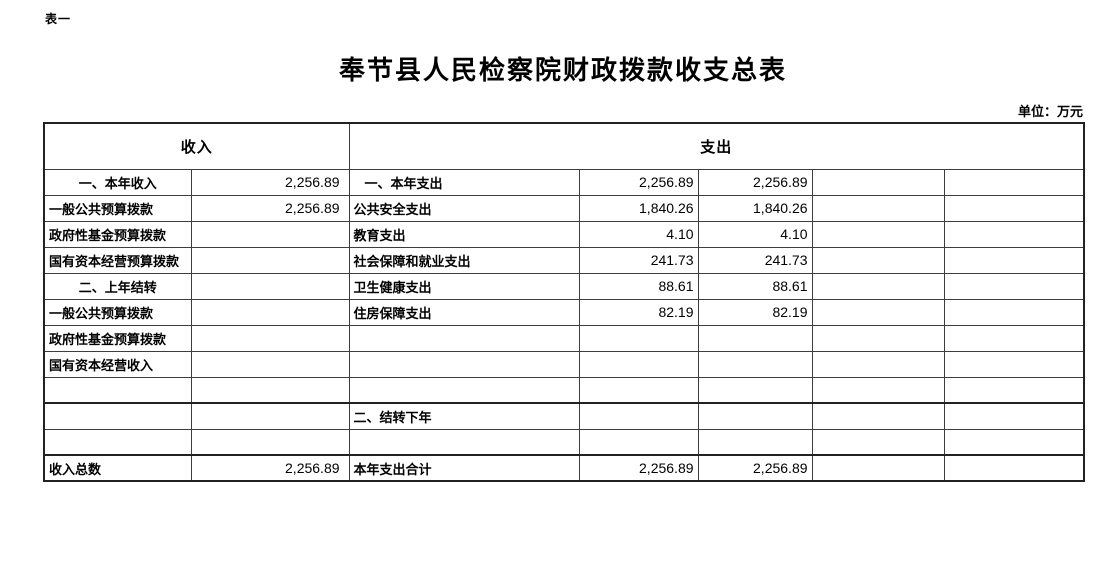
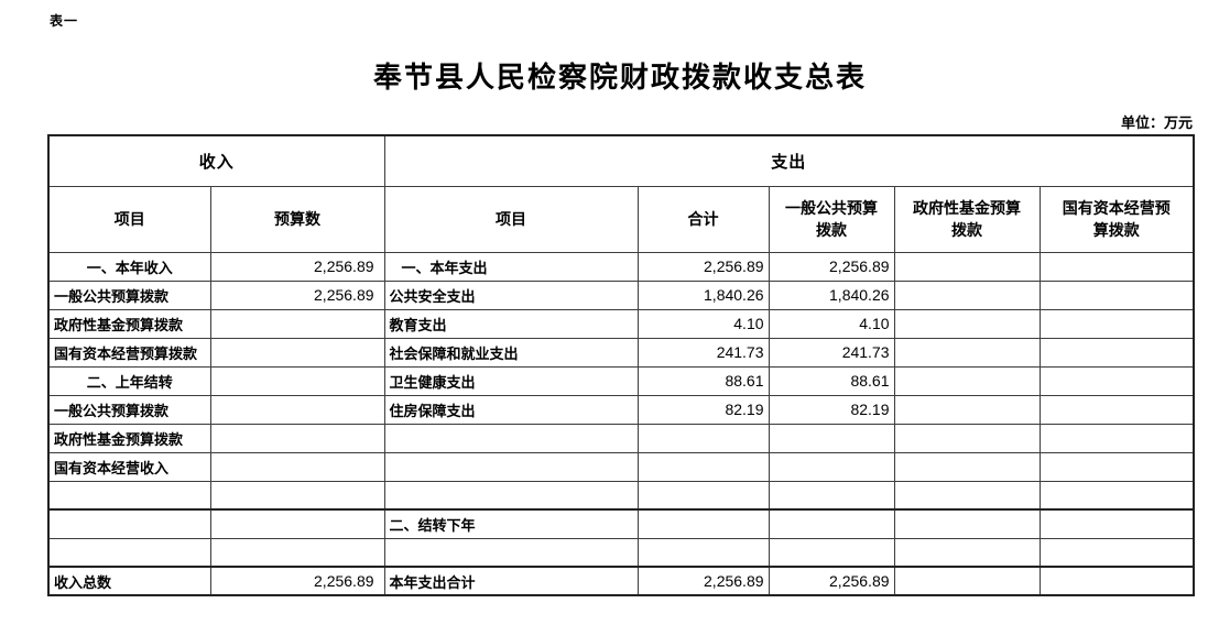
  表一
  奉节县人民检察院财政拨款收支总表
  单位：万元
  收入	支出
+ 项目	预算数	项目	合计	一般公共预算 拨款	政府性基金预算 拨款	国有资本经营预 算拨款
  一、本年收入	2,256.89	一、本年支出	2,256.89	2,256.89
  一般公共预算拨款	2,256.89	公共安全支出	1,840.26	1,840.26
  政府性基金预算拨款		教育支出	4.10	4.10
  国有资本经营预算拨款		社会保障和就业支出	241.73	241.73
  二、上年结转		卫生健康支出	88.61	88.61
  一般公共预算拨款		住房保障支出	82.19	82.19
  政府性基金预算拨款
  国有资本经营收入
  		二、结转下年
  收入总数	2,256.89	本年支出合计	2,256.89	2,256.89
